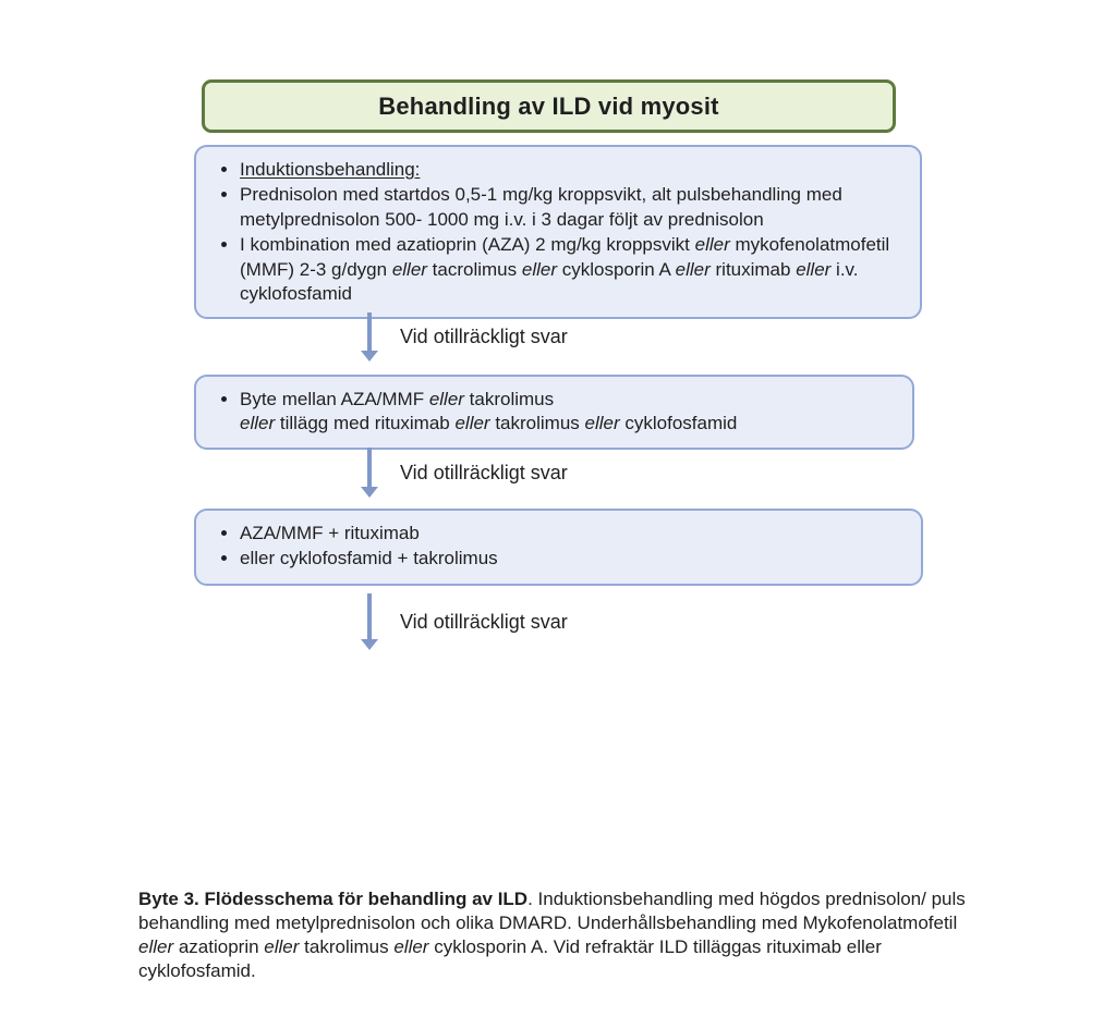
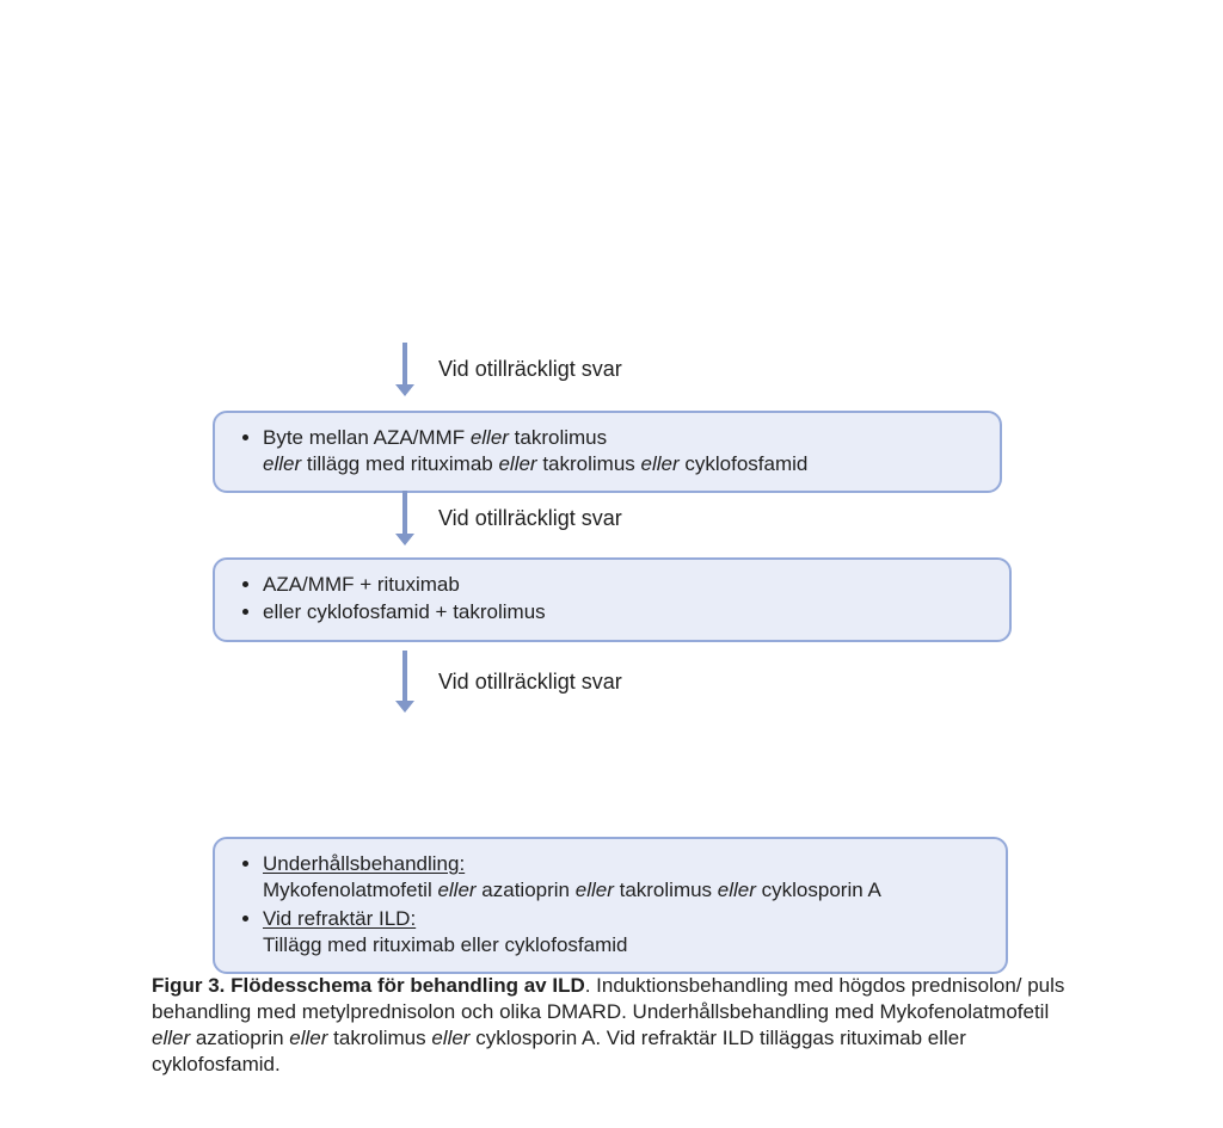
- Behandling av ILD vid myosit
- Induktionsbehandling:
- Prednisolon med startdos 0,5-1 mg/kg kroppsvikt, alt pulsbehandling med metylprednisolon 500- 1000 mg i.v. i 3 dagar följt av prednisolon
- I kombination med azatioprin (AZA) 2 mg/kg kroppsvikt eller mykofenolatmofetil (MMF) 2-3 g/dygn eller tacrolimus eller cyklosporin A eller rituximab eller i.v. cyklofosfamid
  Vid otillräckligt svar
  Byte mellan AZA/MMF eller takrolimus
  eller tillägg med rituximab eller takrolimus eller cyklofosfamid
  Vid otillräckligt svar
  AZA/MMF + rituximab
  eller cyklofosfamid + takrolimus
  Vid otillräckligt svar
+ Underhållsbehandling:
+ Mykofenolatmofetil eller azatioprin eller takrolimus eller cyklosporin A
+ Vid refraktär ILD:
+ Tillägg med rituximab eller cyklofosfamid
- Byte 3. Flödesschema för behandling av ILD. Induktionsbehandling med högdos prednisolon/ puls behandling med metylprednisolon och olika DMARD. Underhållsbehandling med Mykofenolatmofetil eller azatioprin eller takrolimus eller cyklosporin A. Vid refraktär ILD tilläggas rituximab eller cyklofosfamid.
+ Figur 3. Flödesschema för behandling av ILD. Induktionsbehandling med högdos prednisolon/ puls behandling med metylprednisolon och olika DMARD. Underhållsbehandling med Mykofenolatmofetil eller azatioprin eller takrolimus eller cyklosporin A. Vid refraktär ILD tilläggas rituximab eller cyklofosfamid.
